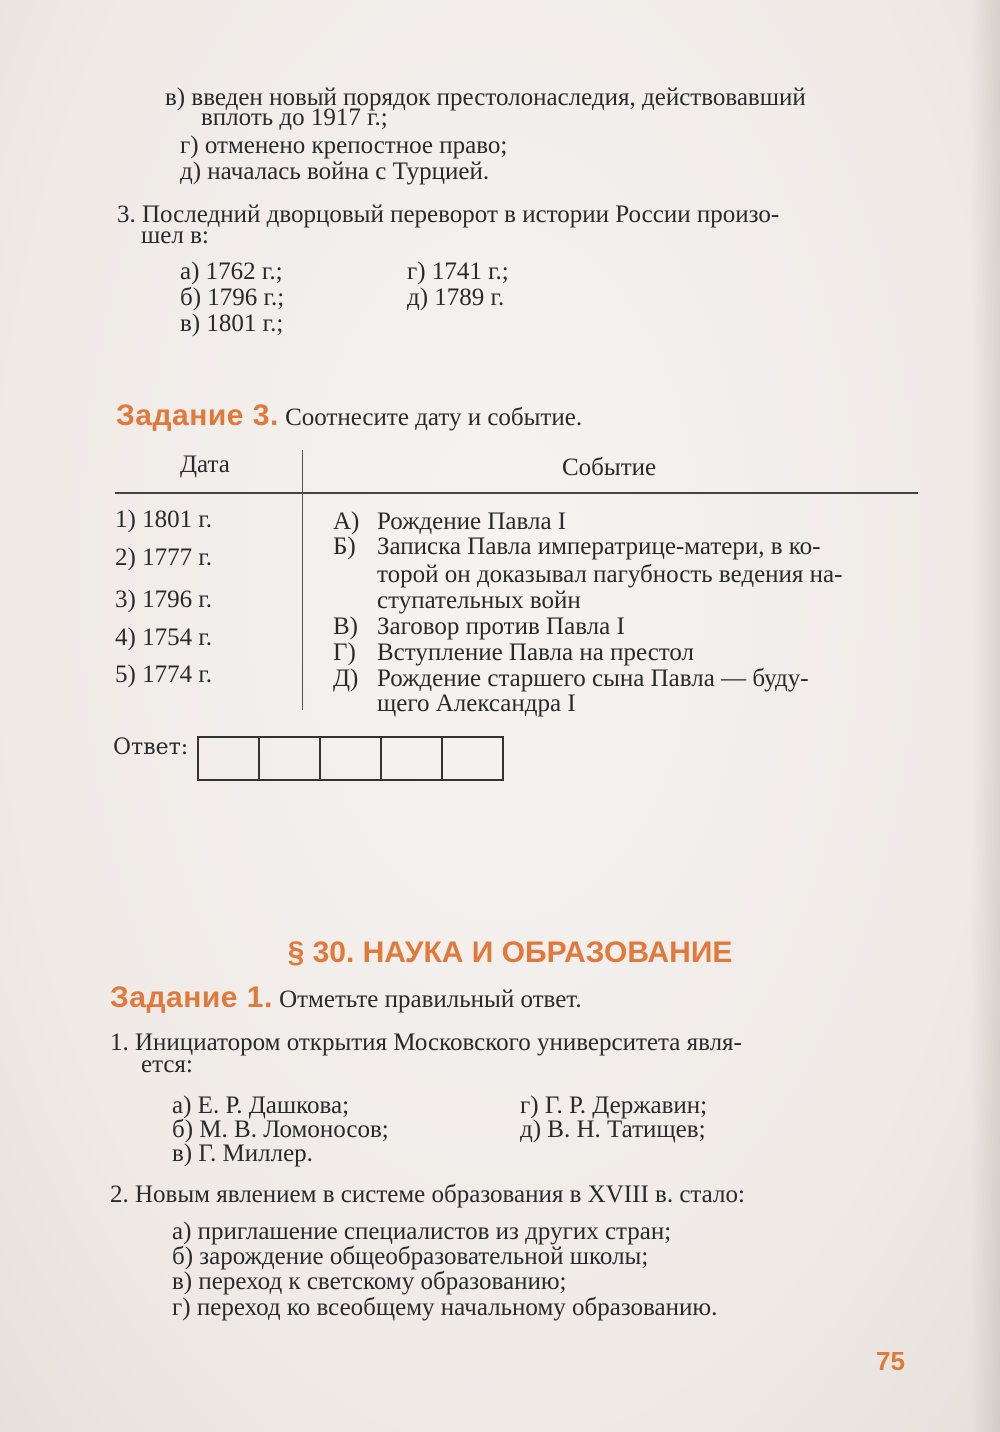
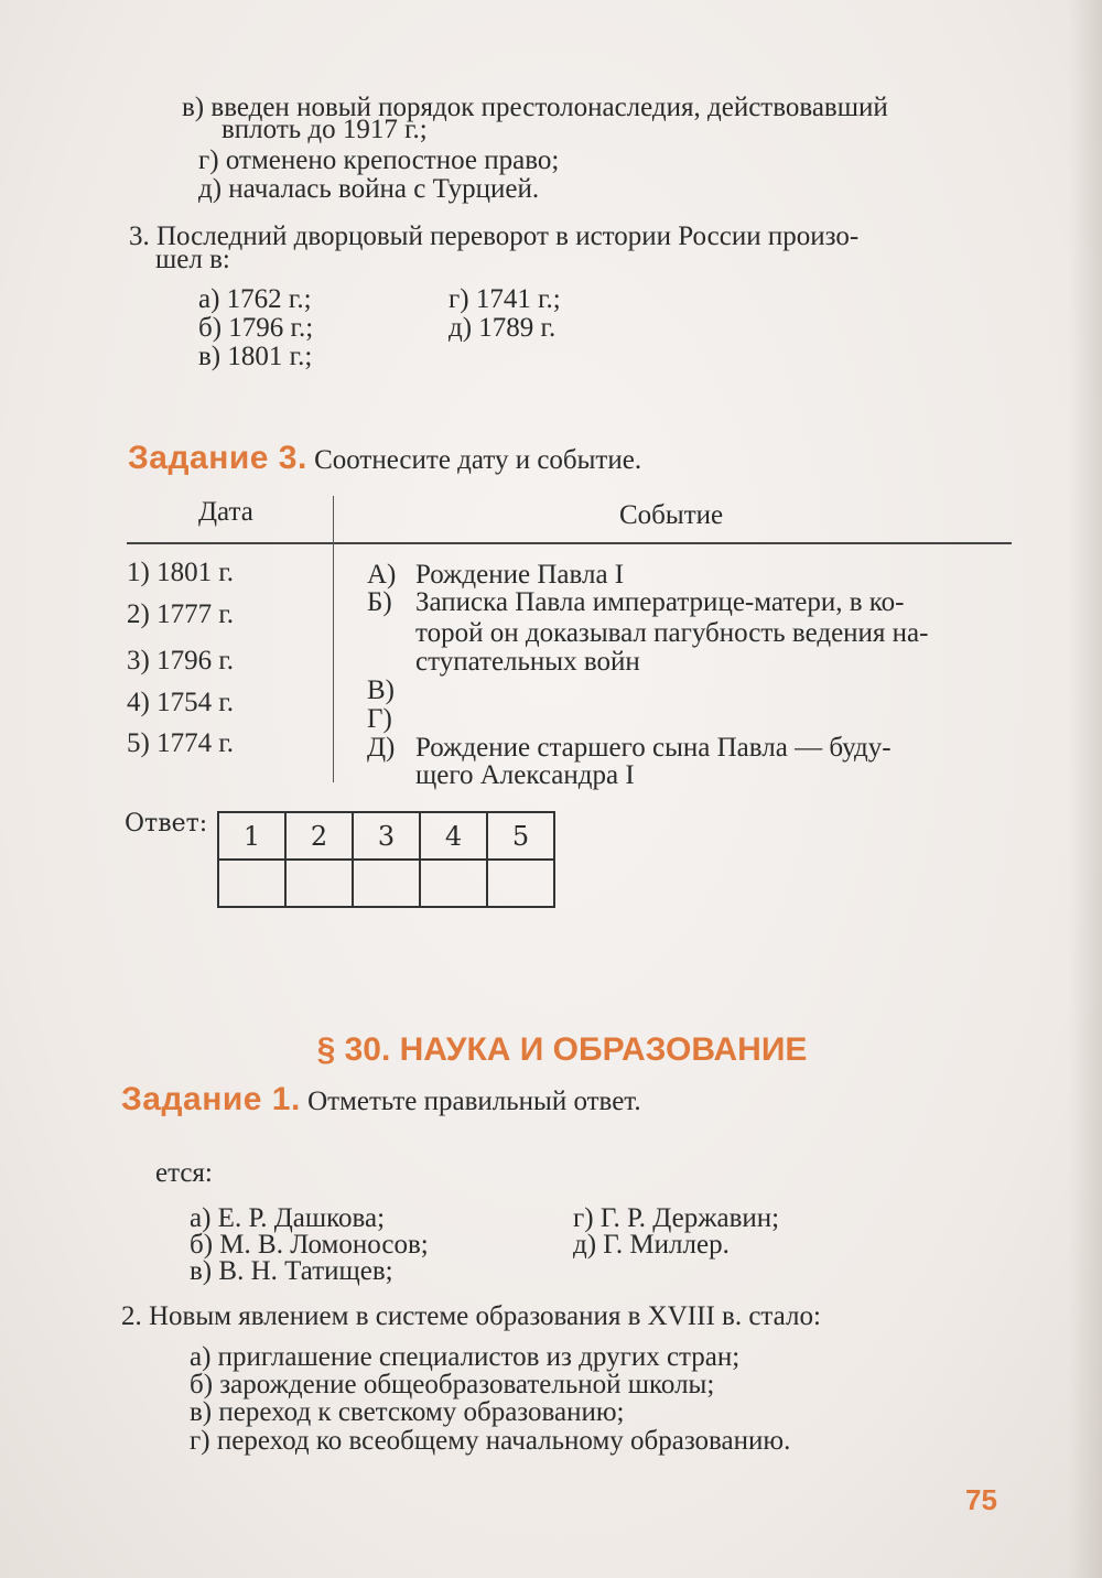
  в) введен новый порядок престолонаследия, действовавший
  вплоть до 1917 г.;
  г) отменено крепостное право;
  д) началась война с Турцией.
  3. Последний дворцовый переворот в истории России произо-
  шел в:
  а) 1762 г.;
  б) 1796 г.;
  в) 1801 г.;
  г) 1741 г.;
  д) 1789 г.
  Задание 3. Соотнесите дату и событие.
  Дата
  Событие
  1) 1801 г.
  2) 1777 г.
  3) 1796 г.
  4) 1754 г.
  5) 1774 г.
  А)
  Рождение Павла I
  Б)
  Записка Павла императрице-матери, в ко-
  торой он доказывал пагубность ведения на-
  ступательных войн
  В)
- Заговор против Павла I
  Г)
- Вступление Павла на престол
  Д)
  Рождение старшего сына Павла — буду-
  щего Александра I
  Ответ:
+ 1	2	3	4	5
  § 30. НАУКА И ОБРАЗОВАНИЕ
  Задание 1. Отметьте правильный ответ.
- 1. Инициатором открытия Московского университета явля-
  ется:
  а) Е. Р. Дашкова;
  б) М. В. Ломоносов;
- в) Г. Миллер.
+ в) В. Н. Татищев;
  г) Г. Р. Державин;
- д) В. Н. Татищев;
+ д) Г. Миллер.
  2. Новым явлением в системе образования в XVIII в. стало:
  а) приглашение специалистов из других стран;
  б) зарождение общеобразовательной школы;
  в) переход к светскому образованию;
  г) переход ко всеобщему начальному образованию.
  75
